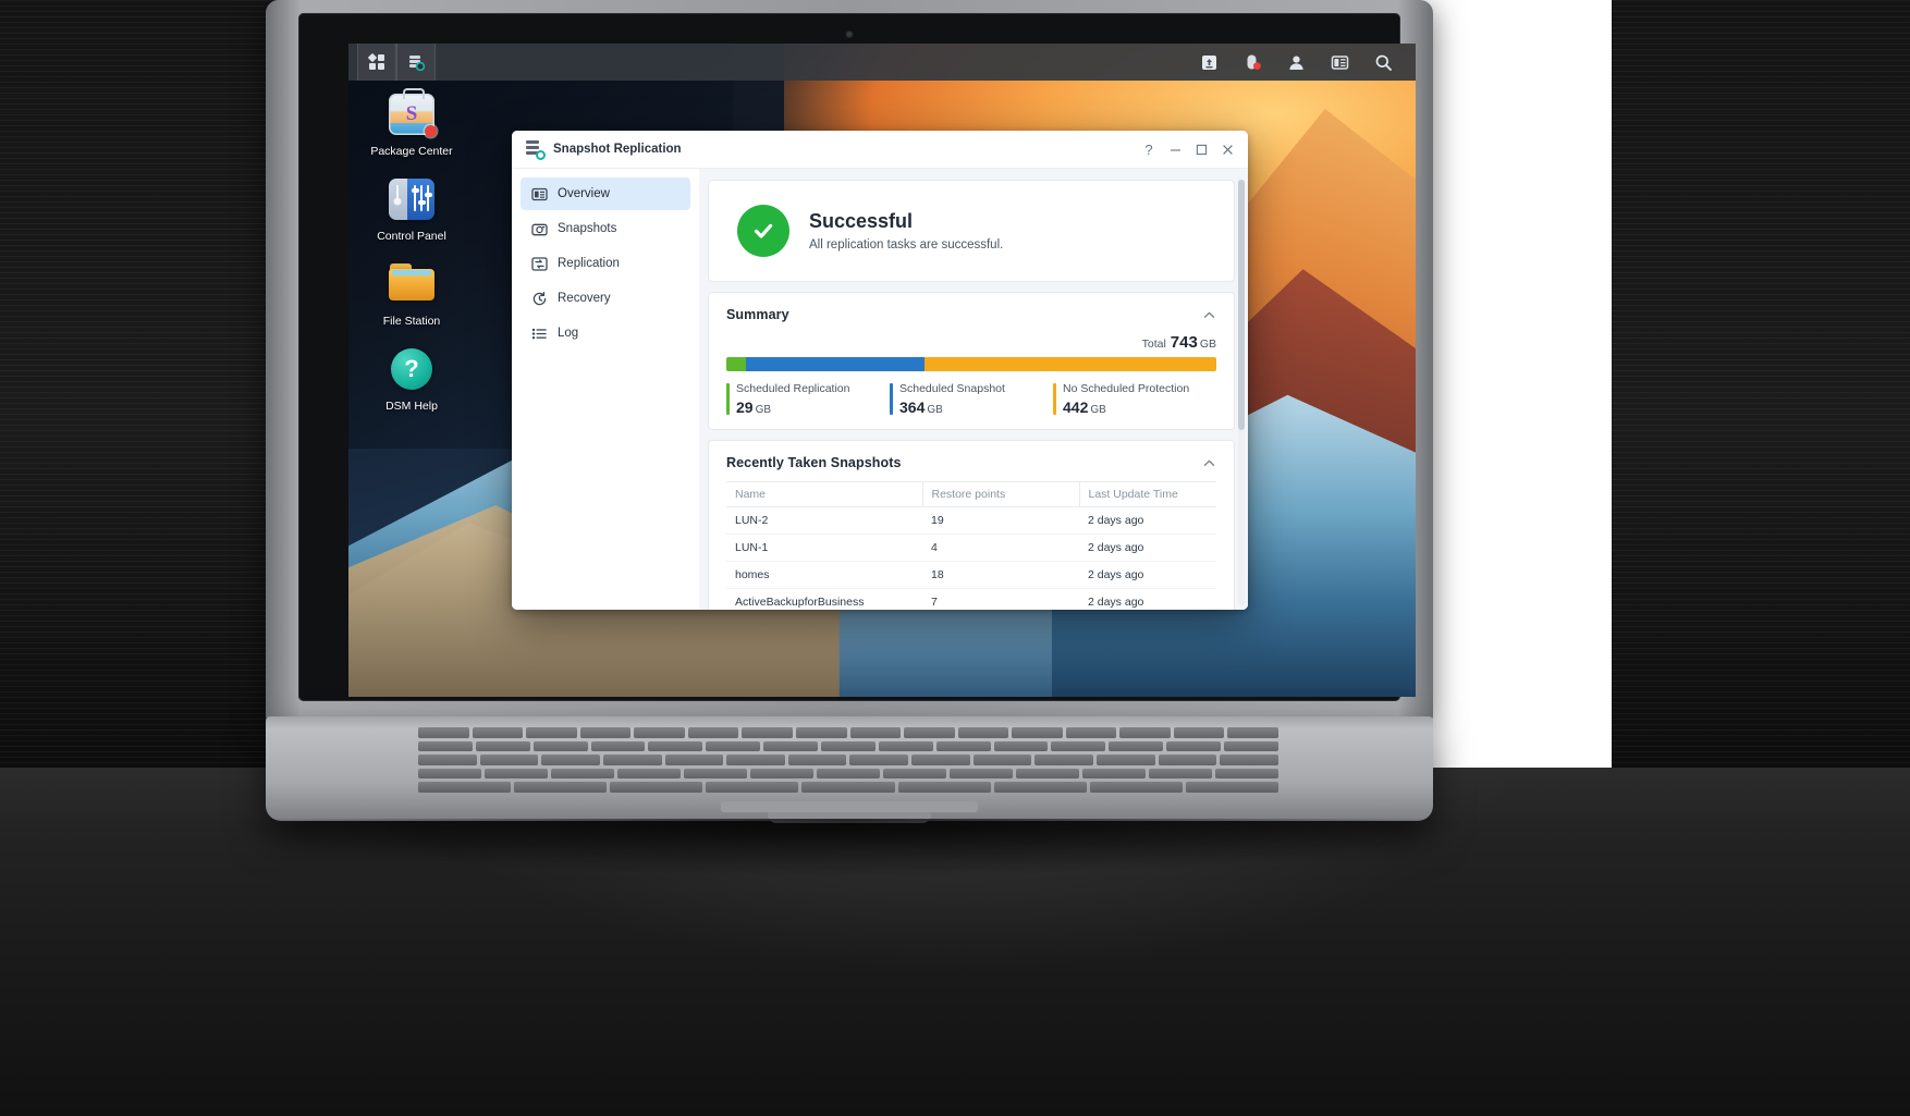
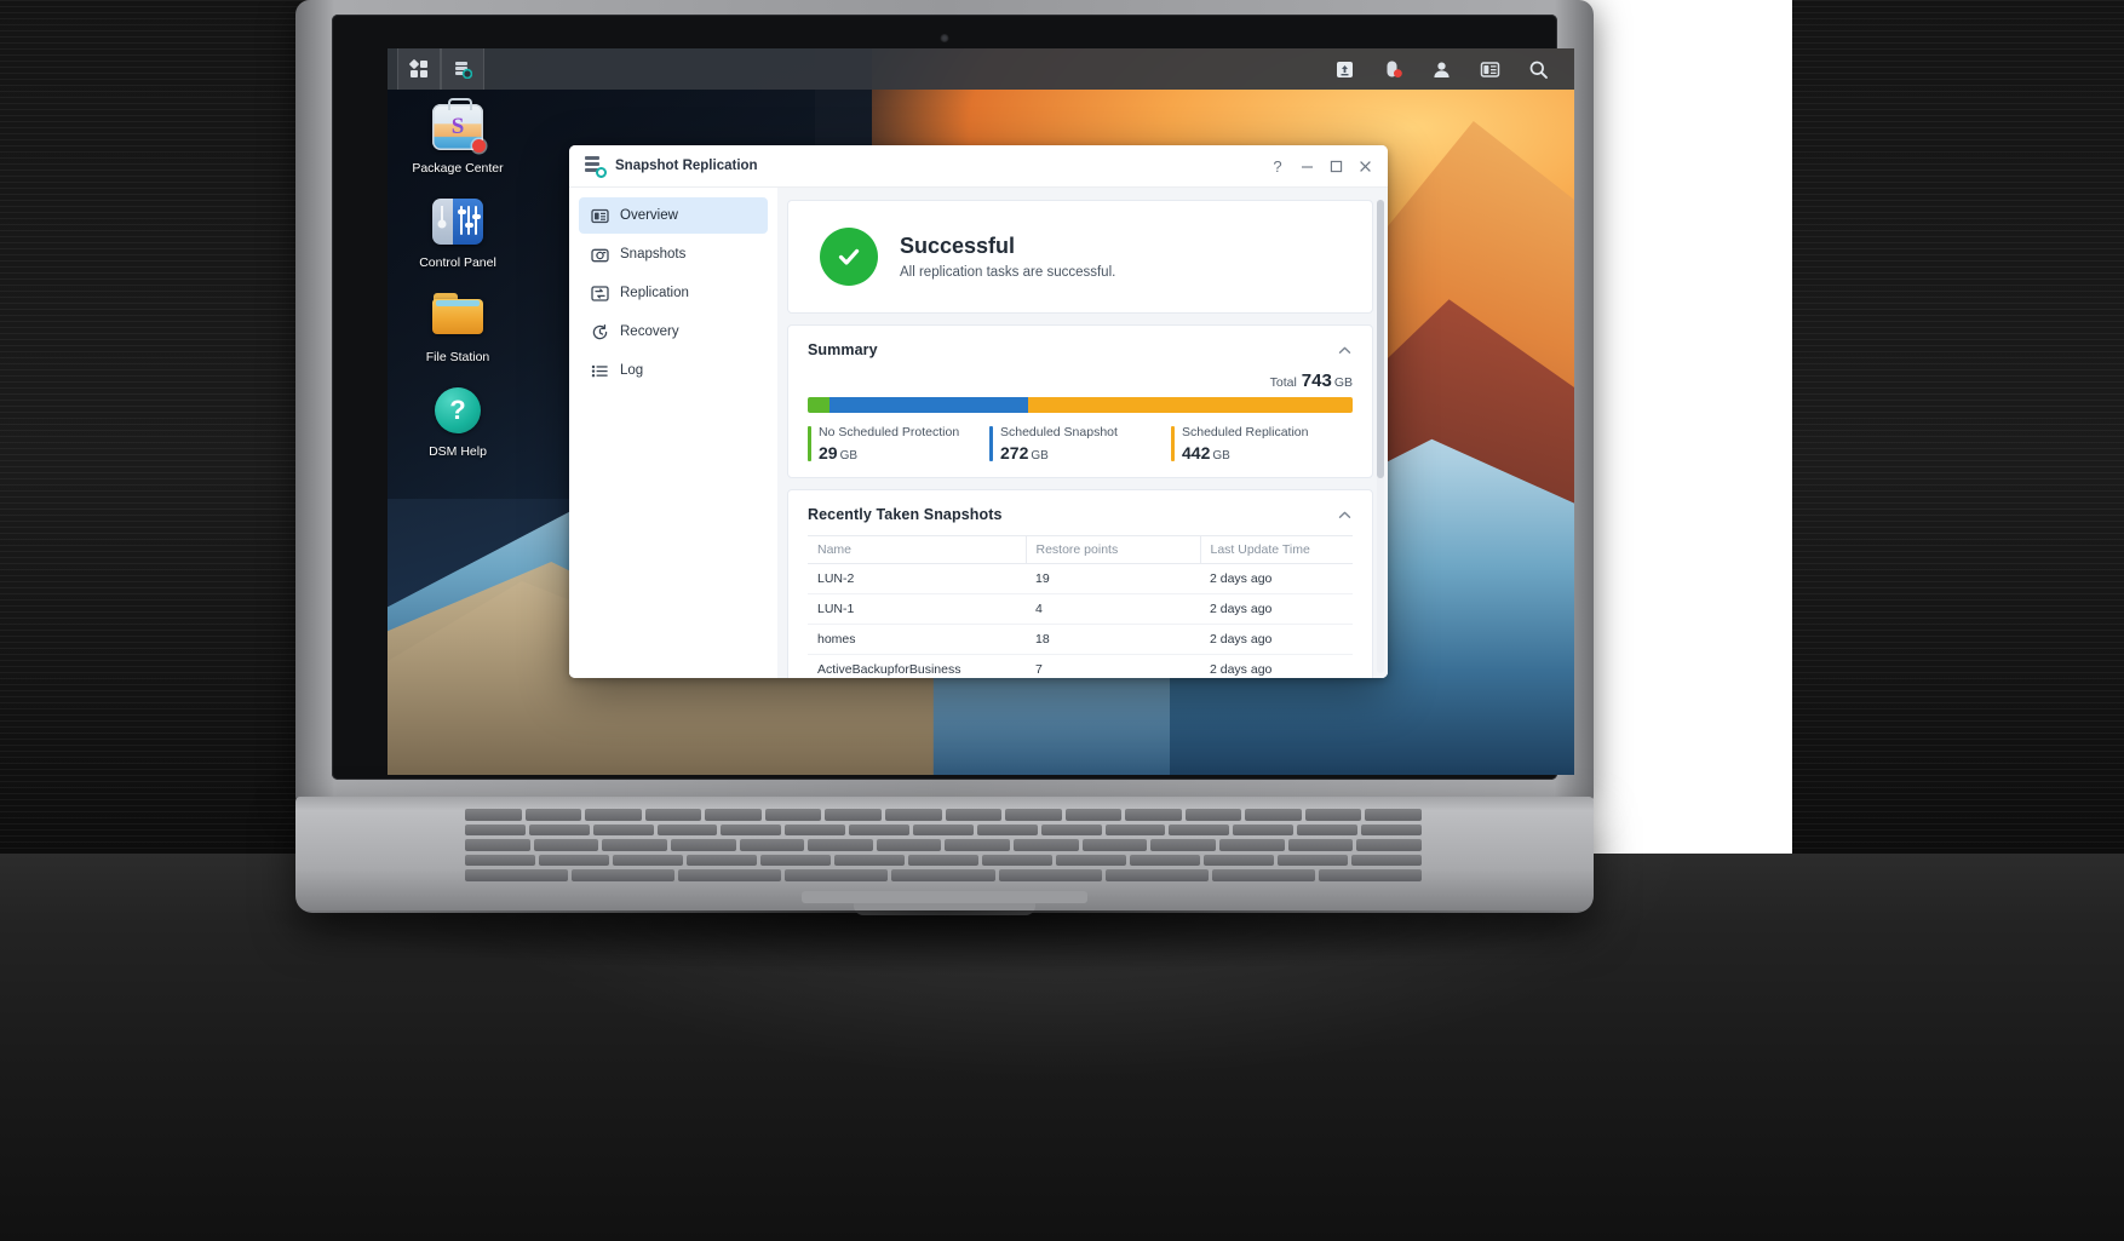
  S
  Package Center
  Control Panel
  File Station
  ?
  DSM Help
  Snapshot Replication
  ?
  Overview
  Snapshots
  Replication
  Recovery
  Log
  Successful
  All replication tasks are successful.
  Summary
  Total 743 GB
- Scheduled Replication
+ No Scheduled Protection
  29 GB
  Scheduled Snapshot
- 364 GB
+ 272 GB
- No Scheduled Protection
+ Scheduled Replication
  442 GB
  Recently Taken Snapshots
  Name	Restore points	Last Update Time
  LUN-2	19	2 days ago
  LUN-1	4	2 days ago
  homes	18	2 days ago
  ActiveBackupforBusiness	7	2 days ago
